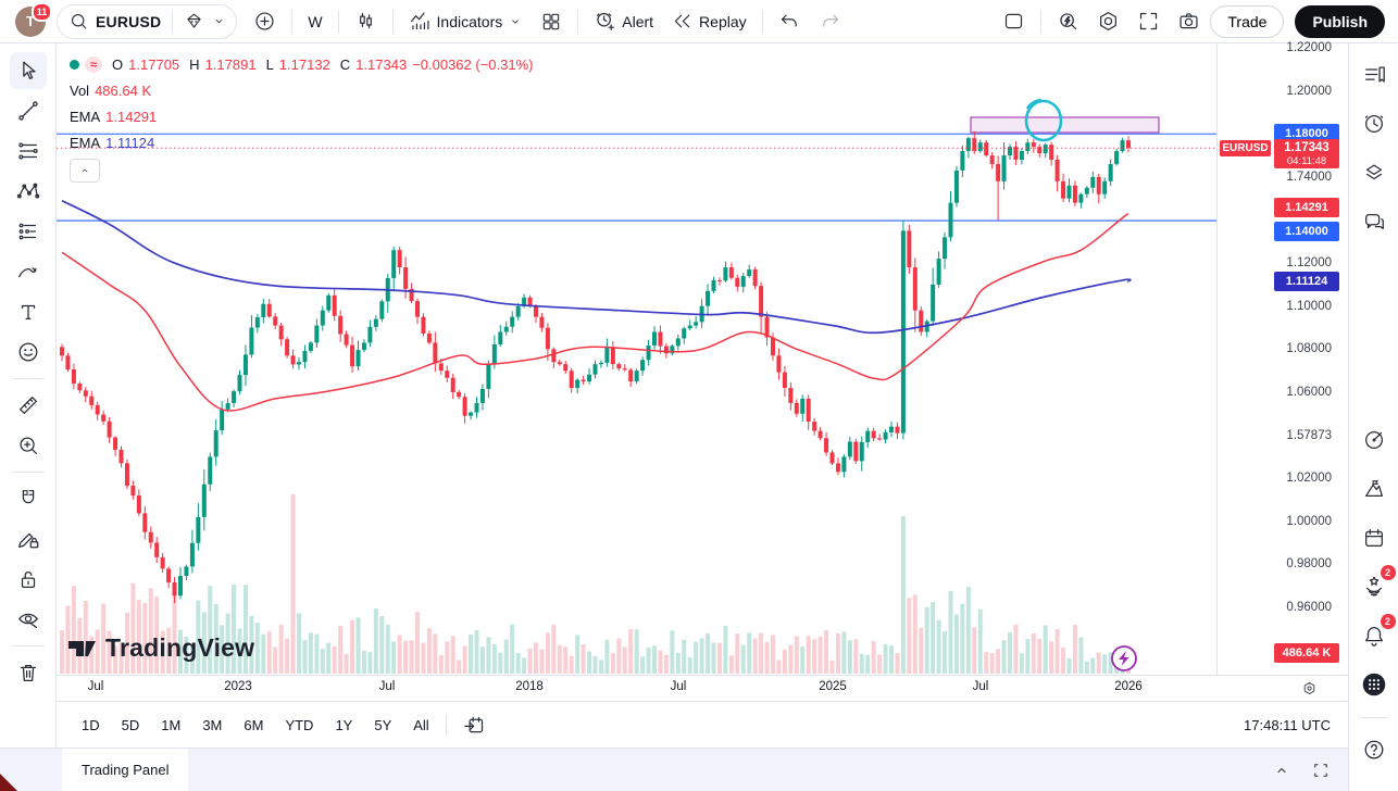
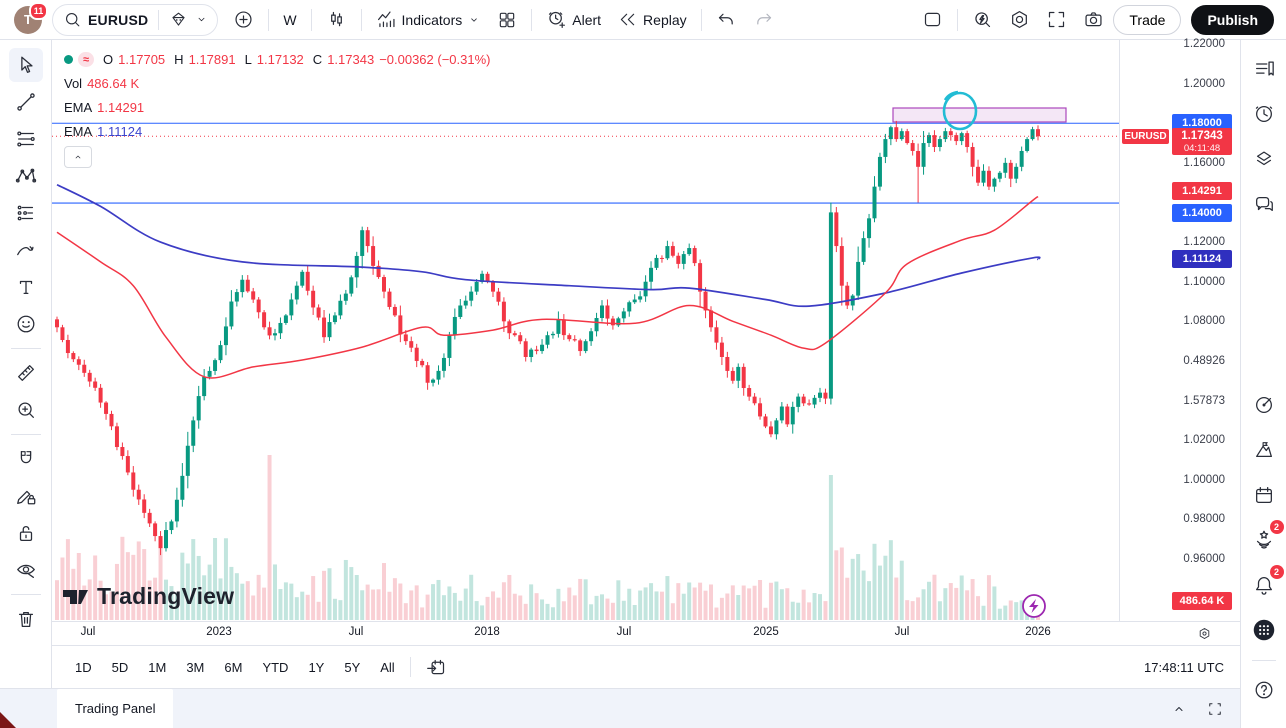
  T
  11
  EURUSD
  W
  Indicators
  Alert
  Replay
  Trade
  Publish
  ≈
  O
  1.17705
  H
  1.17891
  L
  1.17132
  C
  1.17343
  −0.00362 (−0.31%)
  Vol
  486.64 K
  EMA
  1.14291
  EMA
  1.11124
  TradingView
  1.22000
  1.20000
- 1.74000
+ 1.16000
  1.12000
  1.10000
  1.08000
- 1.06000
+ 0.48926
  1.57873
  1.02000
  1.00000
  0.98000
  0.96000
  1.18000
  1.14291
  1.14000
  1.11124
  486.64 K
  EURUSD
  1.17343
  04:11:48
  Jul
  2023
  Jul
  2018
  Jul
  2025
  Jul
  2026
  1D
  5D
  1M
  3M
  6M
  YTD
  1Y
  5Y
  All
  17:48:11 UTC
  Trading Panel
  2
  2
